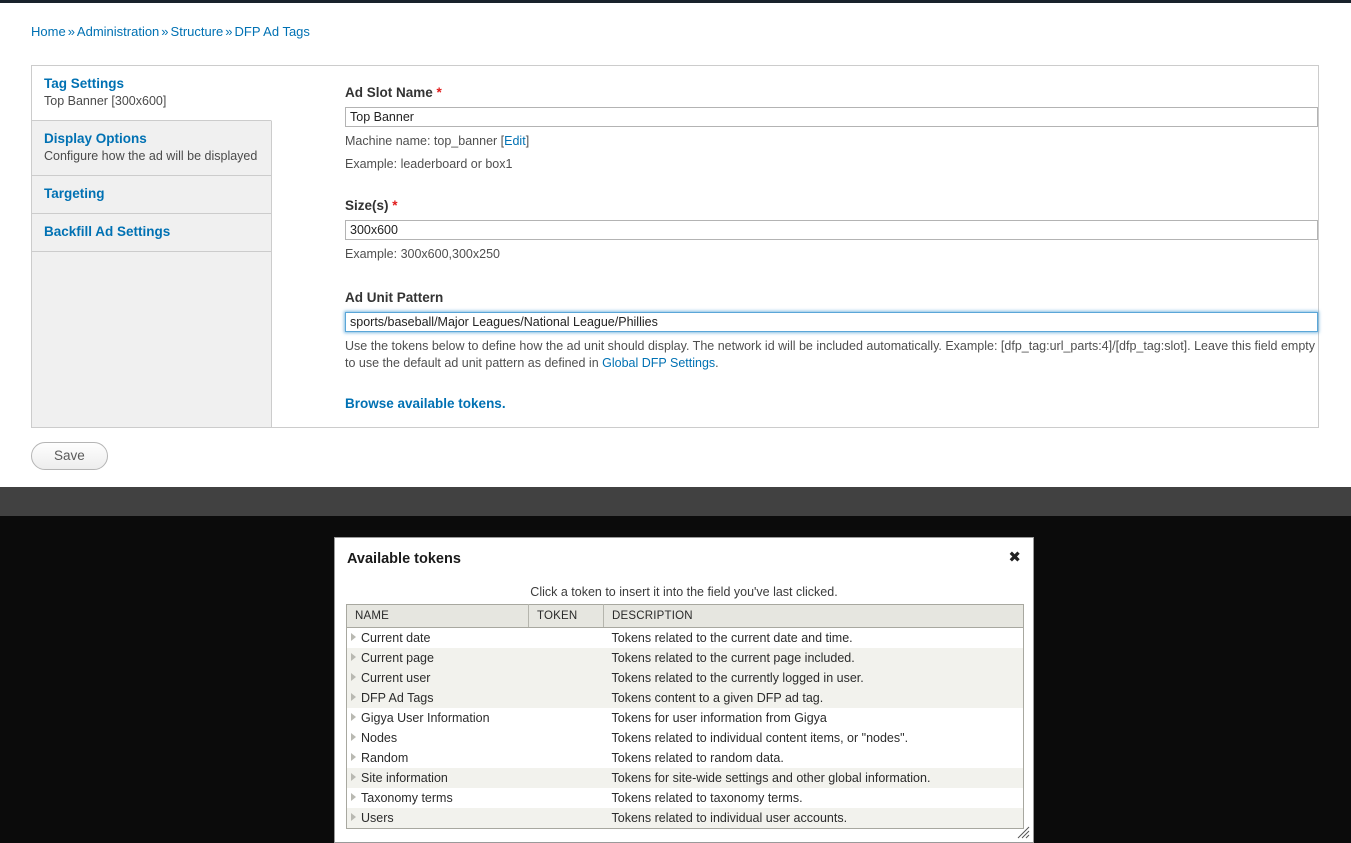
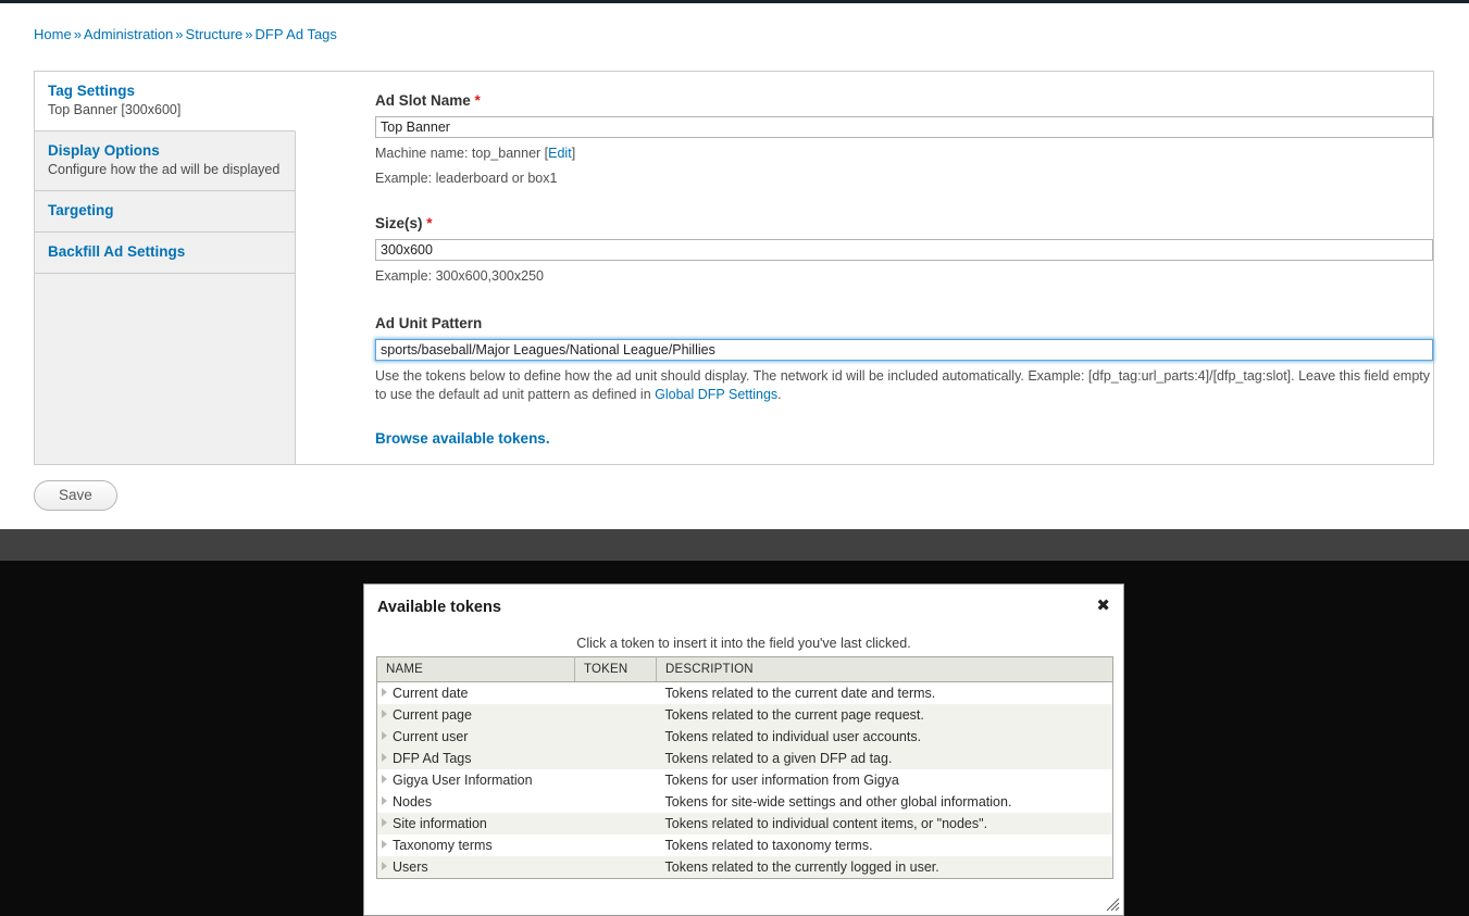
  Home » Administration » Structure » DFP Ad Tags
  Tag Settings
  Top Banner [300x600]
  Display Options
  Configure how the ad will be displayed
  Targeting
  Backfill Ad Settings
  Ad Slot Name *
  Top Banner
  Machine name: top_banner [Edit]
  Example: leaderboard or box1
  Size(s) *
  300x600
  Example: 300x600,300x250
  Ad Unit Pattern
  sports/baseball/Major Leagues/National League/Phillies
  Use the tokens below to define how the ad unit should display. The network id will be included automatically. Example: [dfp_tag:url_parts:4]/[dfp_tag:slot]. Leave this field empty to use the default ad unit pattern as defined in Global DFP Settings.
  Browse available tokens.
  Save
  Available tokens
  ✖
  Click a token to insert it into the field you've last clicked.
  NAME	TOKEN	DESCRIPTION
- Current date		Tokens related to the current date and time.
+ Current date		Tokens related to the current date and terms.
- Current page		Tokens related to the current page included.
+ Current page		Tokens related to the current page request.
- Current user		Tokens related to the currently logged in user.
+ Current user		Tokens related to individual user accounts.
- DFP Ad Tags		Tokens content to a given DFP ad tag.
+ DFP Ad Tags		Tokens related to a given DFP ad tag.
  Gigya User Information		Tokens for user information from Gigya
- Nodes		Tokens related to individual content items, or "nodes".
+ Nodes		Tokens for site-wide settings and other global information.
- Random		Tokens related to random data.
- Site information		Tokens for site-wide settings and other global information.
+ Site information		Tokens related to individual content items, or "nodes".
  Taxonomy terms		Tokens related to taxonomy terms.
- Users		Tokens related to individual user accounts.
+ Users		Tokens related to the currently logged in user.
